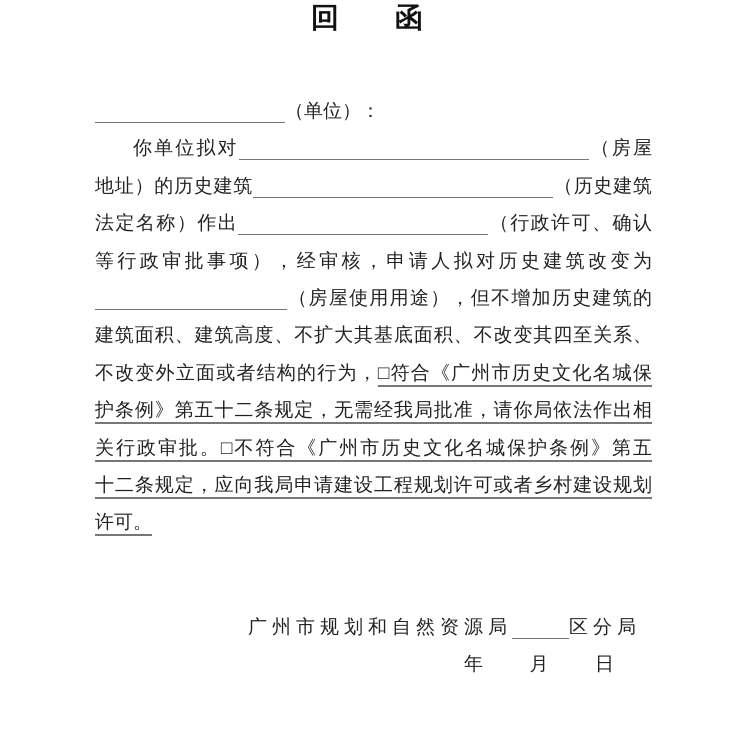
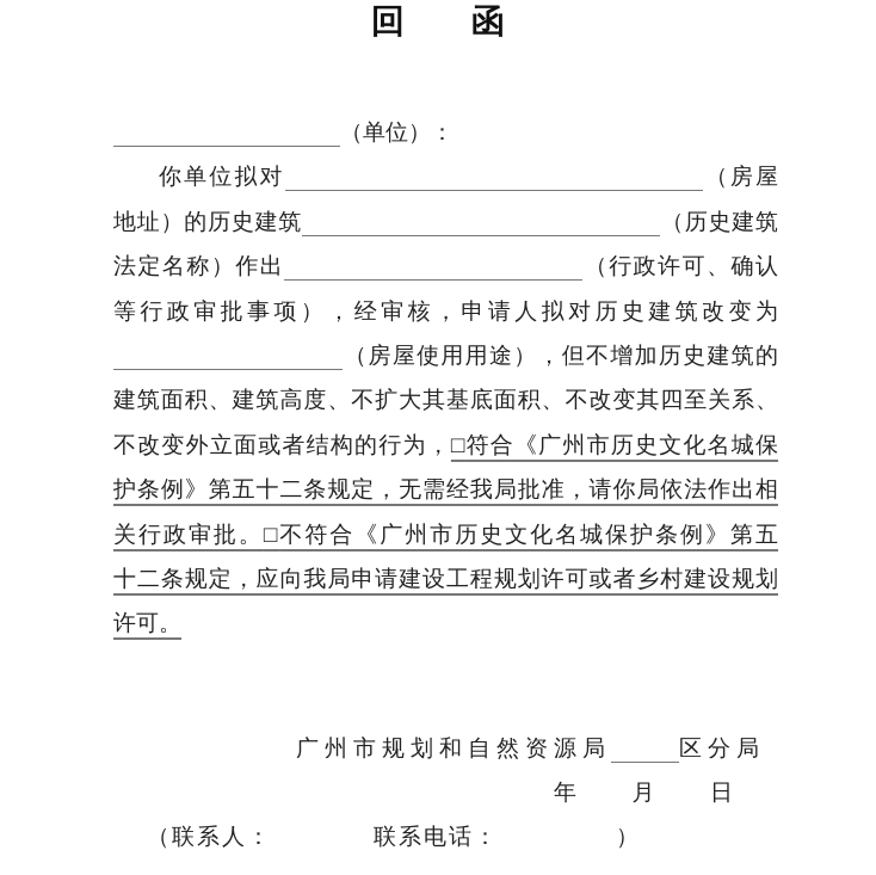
  回 函
  （单位）：
  你单位拟对 （房屋
  地址）的历史建筑 （历史建筑
  法定名称）作出 （行政许可、确认
  等行政审批事项），经审核，申请人拟对历史建筑改变为
  （房屋使用用途），但不增加历史建筑的
  建筑面积、建筑高度、不扩大其基底面积、不改变其四至关系、
  不改变外立面或者结构的行为，□符合《广州市历史文化名城保
  护条例》第五十二条规定，无需经我局批准，请你局依法作出相
  关行政审批。□不符合《广州市历史文化名城保护条例》第五
  十二条规定，应向我局申请建设工程规划许可或者乡村建设规划
  许可。
  广州市规划和自然资源局 区分局
  年
  月
  日
+ （联系人：
+ 联系电话：
+ ）
